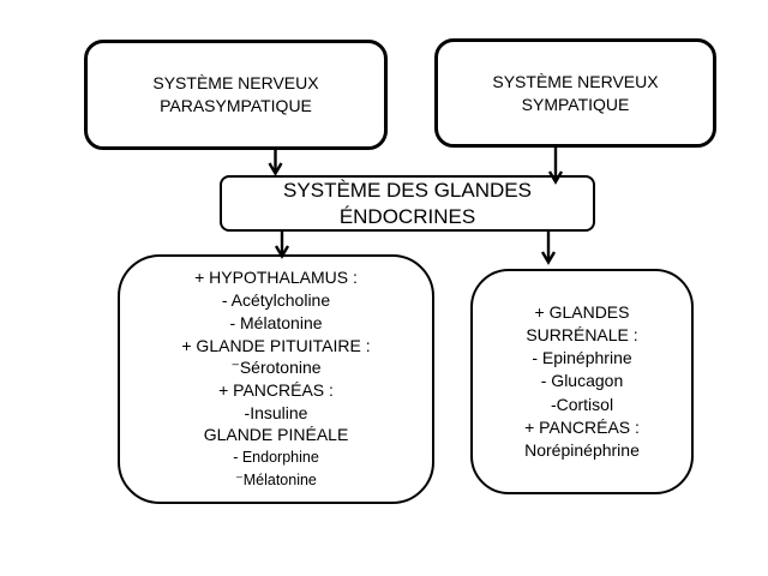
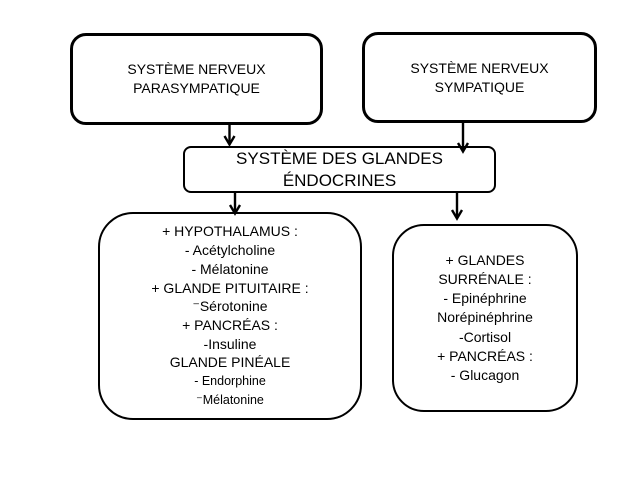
  SYSTÈME NERVEUX
  PARASYMPATIQUE
  SYSTÈME NERVEUX
  SYMPATIQUE
  SYSTÈME DES GLANDES
  ÉNDOCRINES
  + HYPOTHALAMUS :
  - Acétylcholine
  - Mélatonine
  + GLANDE PITUITAIRE :
  ⁻Sérotonine
  + PANCRÉAS :
  -Insuline
  GLANDE PINÉALE
  - Endorphine
  ⁻Mélatonine
  + GLANDES
  SURRÉNALE :
  - Epinéphrine
- - Glucagon
+ Norépinéphrine
  -Cortisol
  + PANCRÉAS :
- Norépinéphrine
+ - Glucagon
